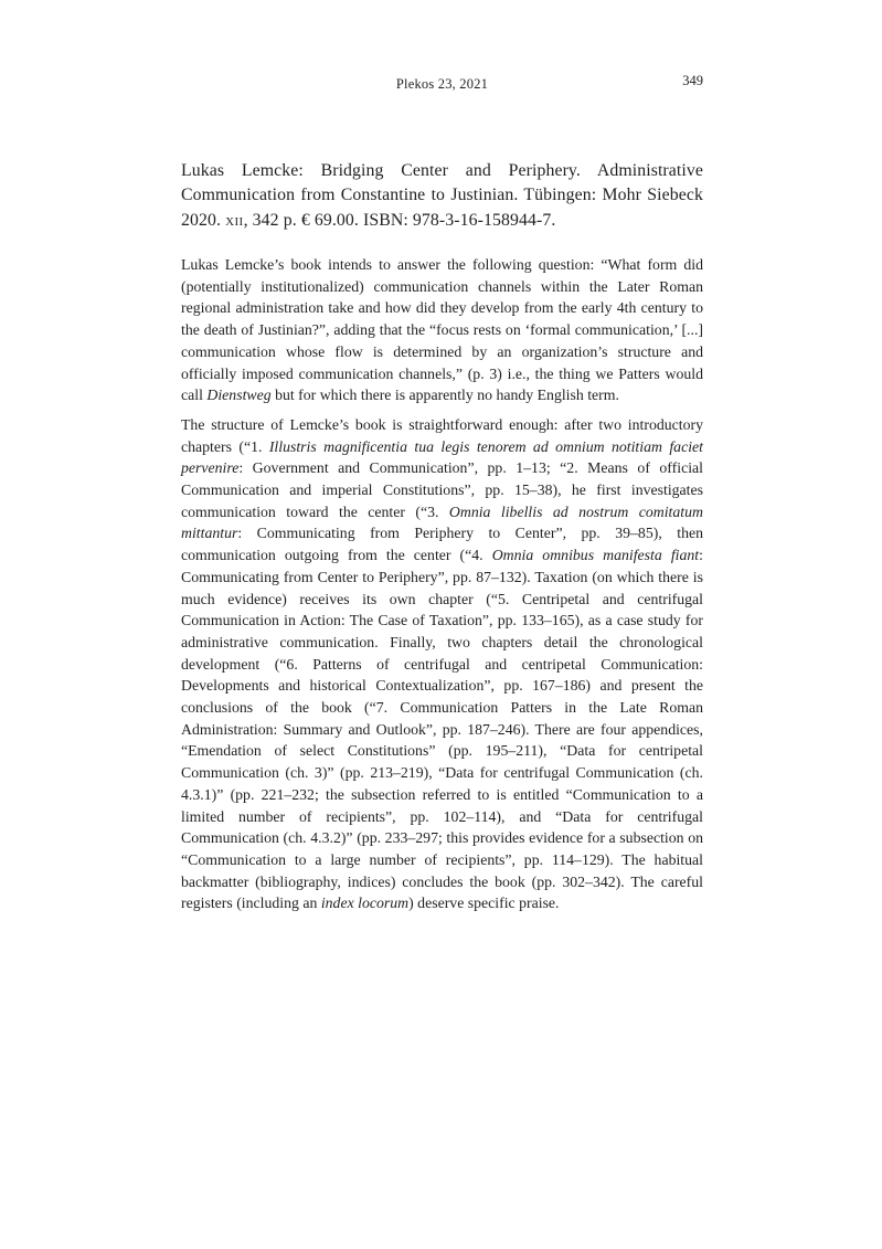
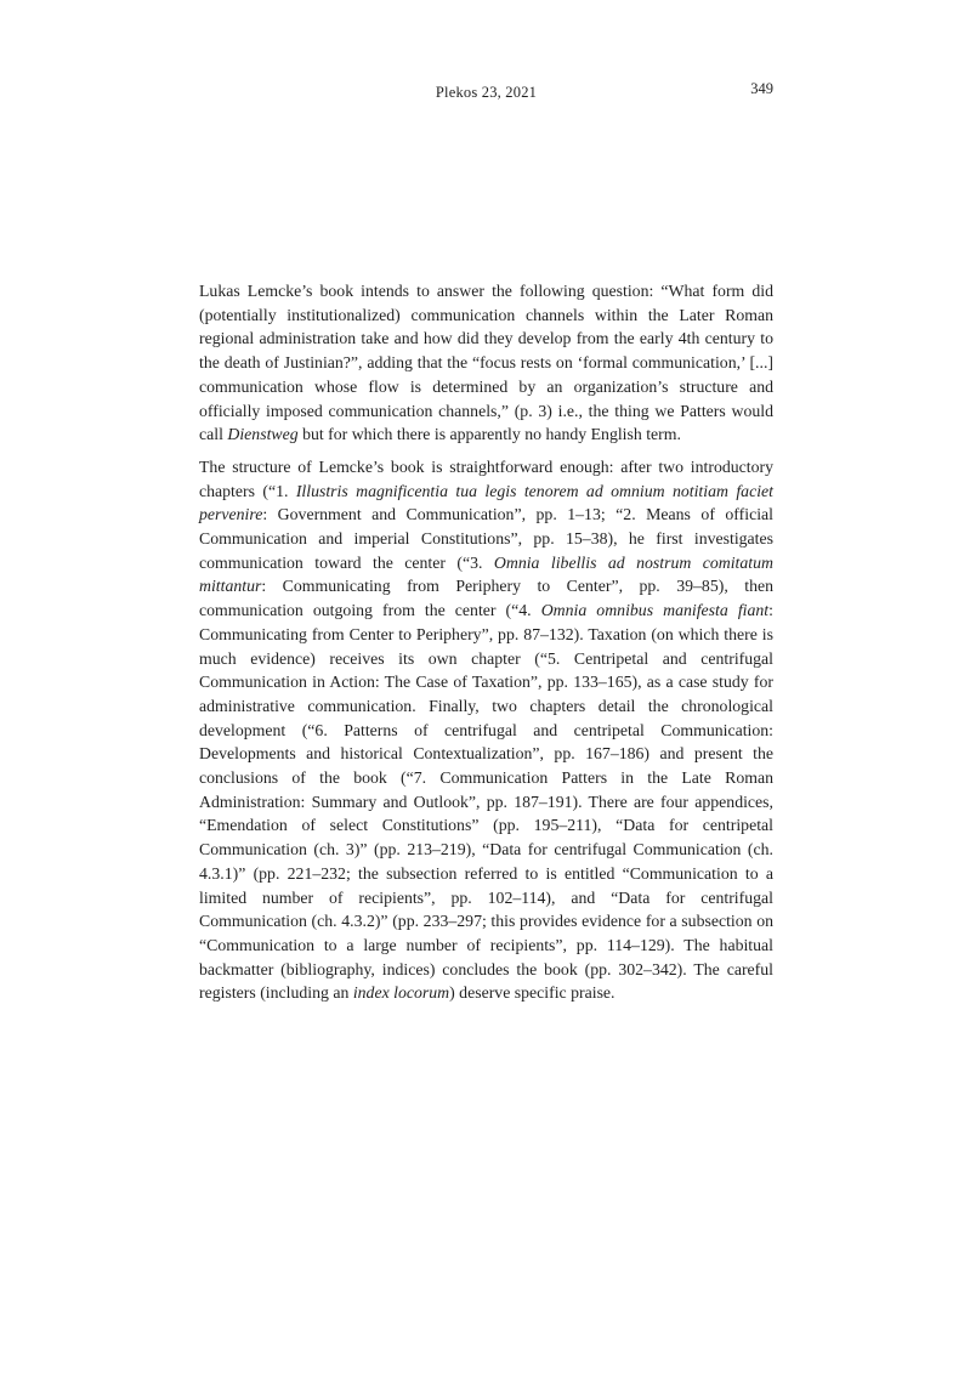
  Plekos 23, 2021
  349
- Lukas Lemcke: Bridging Center and Periphery. Administrative Communication from Constantine to Justinian. Tübingen: Mohr Siebeck 2020. xii, 342 p. € 69.00. ISBN: 978-3-16-158944-7.
  Lukas Lemcke’s book intends to answer the following question: “What form did (potentially institutionalized) communication channels within the Later Roman regional administration take and how did they develop from the early 4th century to the death of Justinian?”, adding that the “focus rests on ‘formal communication,’ [...] communication whose flow is determined by an organization’s structure and officially imposed communication channels,” (p. 3) i.e., the thing we Patters would call Dienstweg but for which there is apparently no handy English term.
- The structure of Lemcke’s book is straightforward enough: after two introductory chapters (“1. Illustris magnificentia tua legis tenorem ad omnium notitiam faciet pervenire: Government and Communication”, pp. 1–13; “2. Means of official Communication and imperial Constitutions”, pp. 15–38), he first investigates communication toward the center (“3. Omnia libellis ad nostrum comitatum mittantur: Communicating from Periphery to Center”, pp. 39–85), then communication outgoing from the center (“4. Omnia omnibus manifesta fiant: Communicating from Center to Periphery”, pp. 87–132). Taxation (on which there is much evidence) receives its own chapter (“5. Centripetal and centrifugal Communication in Action: The Case of Taxation”, pp. 133–165), as a case study for administrative communication. Finally, two chapters detail the chronological development (“6. Patterns of centrifugal and centripetal Communication: Developments and historical Contextualization”, pp. 167–186) and present the conclusions of the book (“7. Communication Patters in the Late Roman Administration: Summary and Outlook”, pp. 187–246). There are four appendices, “Emendation of select Constitutions” (pp. 195–211), “Data for centripetal Communication (ch. 3)” (pp. 213–219), “Data for centrifugal Communication (ch. 4.3.1)” (pp. 221–232; the subsection referred to is entitled “Communication to a limited number of recipients”, pp. 102–114), and “Data for centrifugal Communication (ch. 4.3.2)” (pp. 233–297; this provides evidence for a subsection on “Communication to a large number of recipients”, pp. 114–129). The habitual backmatter (bibliography, indices) concludes the book (pp. 302–342). The careful registers (including an index locorum) deserve specific praise.
+ The structure of Lemcke’s book is straightforward enough: after two introductory chapters (“1. Illustris magnificentia tua legis tenorem ad omnium notitiam faciet pervenire: Government and Communication”, pp. 1–13; “2. Means of official Communication and imperial Constitutions”, pp. 15–38), he first investigates communication toward the center (“3. Omnia libellis ad nostrum comitatum mittantur: Communicating from Periphery to Center”, pp. 39–85), then communication outgoing from the center (“4. Omnia omnibus manifesta fiant: Communicating from Center to Periphery”, pp. 87–132). Taxation (on which there is much evidence) receives its own chapter (“5. Centripetal and centrifugal Communication in Action: The Case of Taxation”, pp. 133–165), as a case study for administrative communication. Finally, two chapters detail the chronological development (“6. Patterns of centrifugal and centripetal Communication: Developments and historical Contextualization”, pp. 167–186) and present the conclusions of the book (“7. Communication Patters in the Late Roman Administration: Summary and Outlook”, pp. 187–191). There are four appendices, “Emendation of select Constitutions” (pp. 195–211), “Data for centripetal Communication (ch. 3)” (pp. 213–219), “Data for centrifugal Communication (ch. 4.3.1)” (pp. 221–232; the subsection referred to is entitled “Communication to a limited number of recipients”, pp. 102–114), and “Data for centrifugal Communication (ch. 4.3.2)” (pp. 233–297; this provides evidence for a subsection on “Communication to a large number of recipients”, pp. 114–129). The habitual backmatter (bibliography, indices) concludes the book (pp. 302–342). The careful registers (including an index locorum) deserve specific praise.
